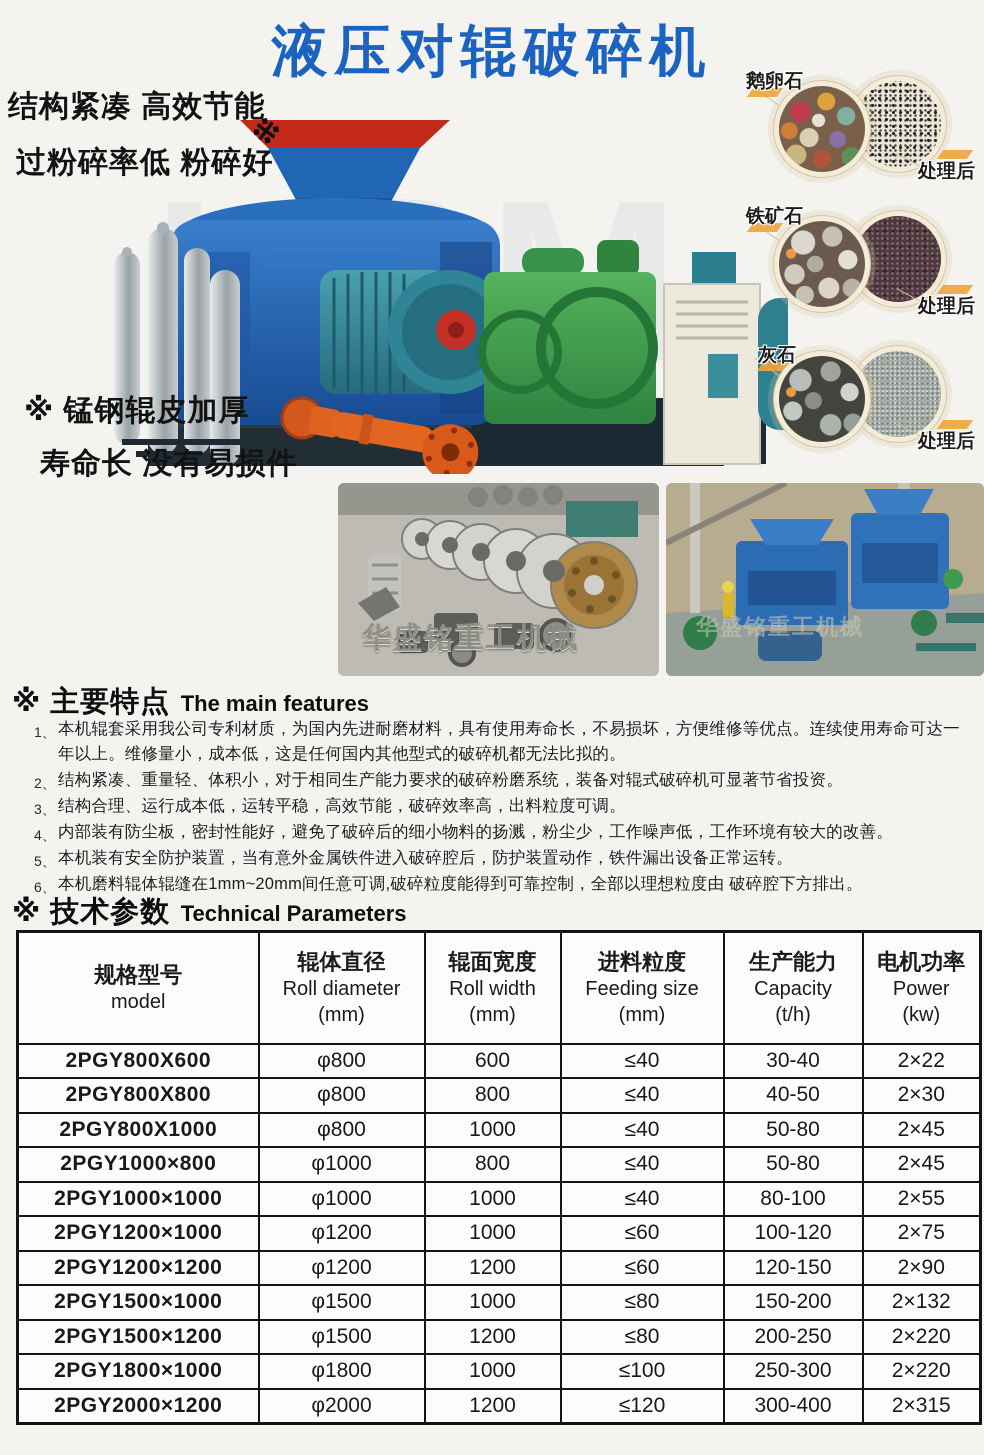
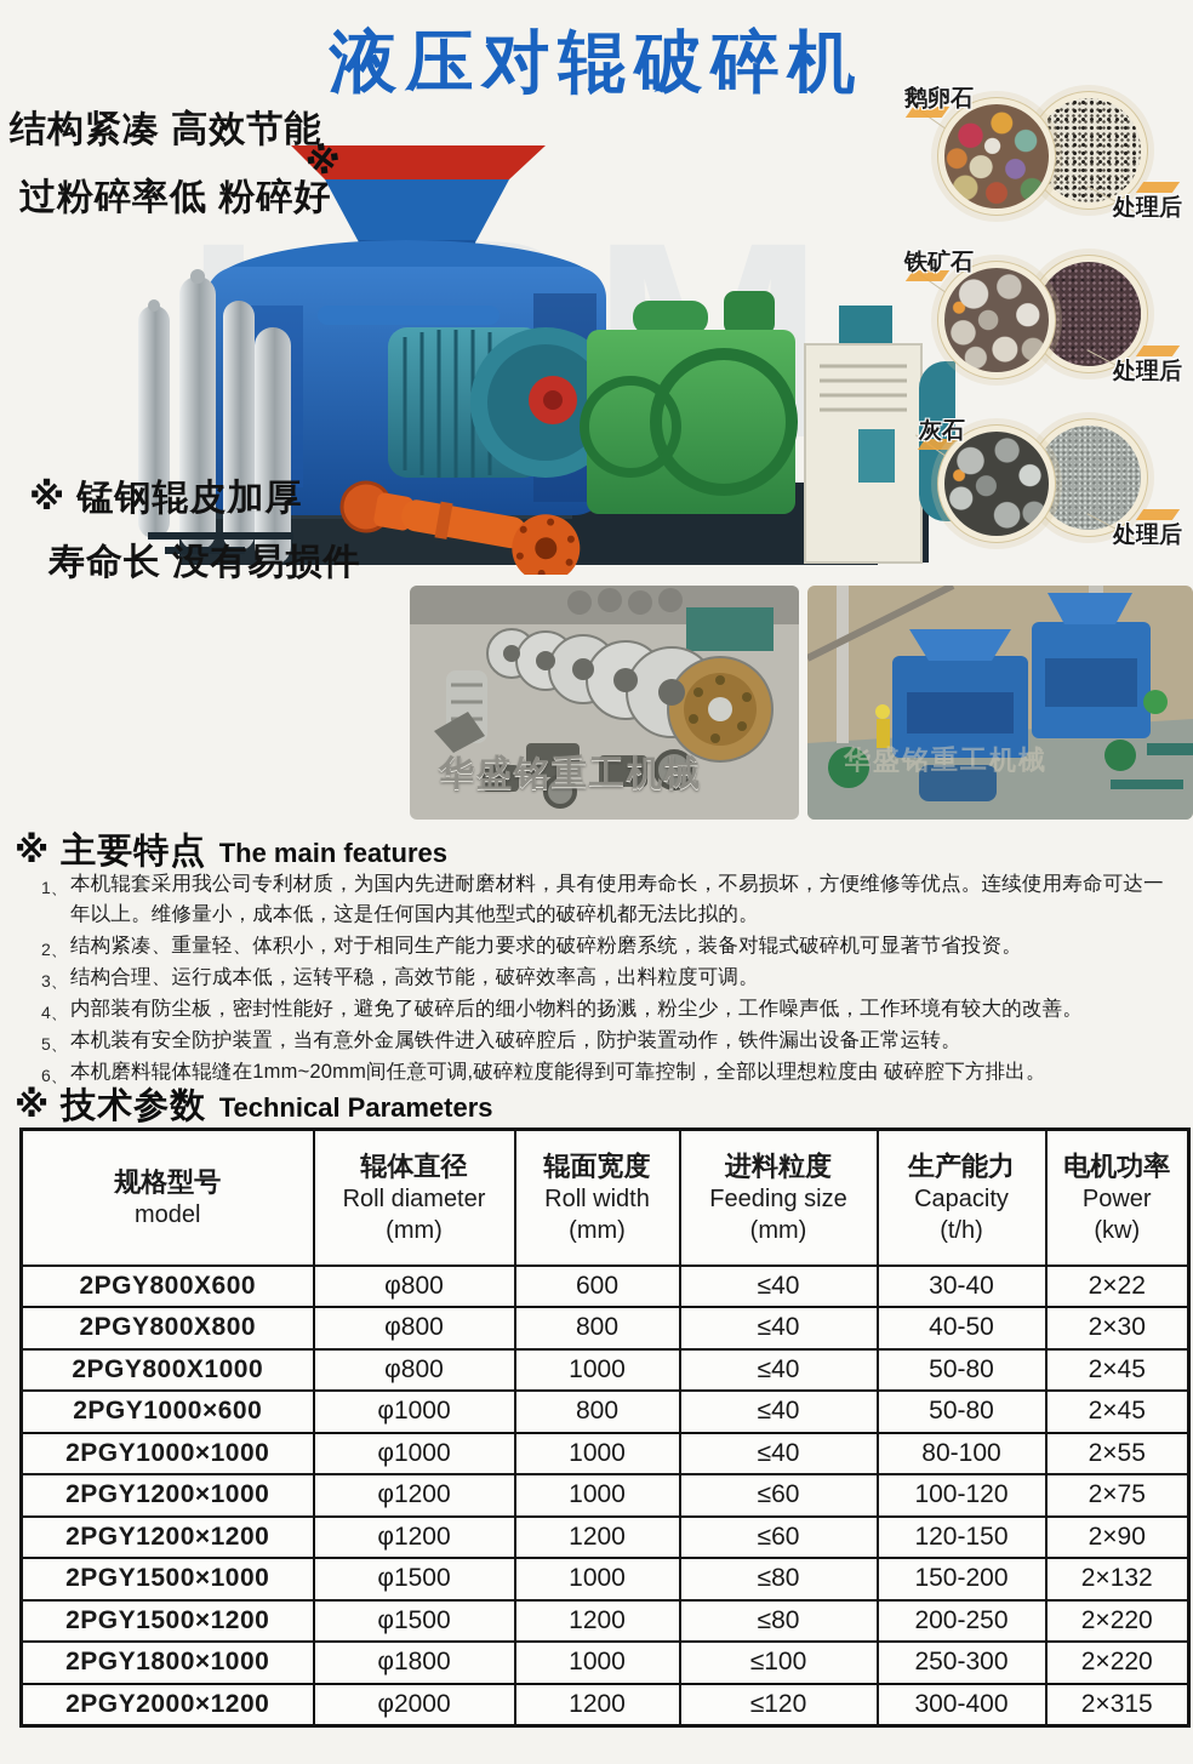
  液压对辊破碎机
  结构紧凑 高效节能
  过粉碎率低 粉碎好
  鹅卵石
  处理后
  铁矿石
  处理后
  灰石
  处理后
  ※ 锰钢辊皮加厚
  寿命长 没有易损件
  华盛铭重工机械
  华盛铭重工机械
  ※ 主要特点 The main features
  1、
  本机辊套采用我公司专利材质，为国内先进耐磨材料，具有使用寿命长，不易损坏，方便维修等优点。连续使用寿命可达一年以上。维修量小，成本低，这是任何国内其他型式的破碎机都无法比拟的。
  2、
  结构紧凑、重量轻、体积小，对于相同生产能力要求的破碎粉磨系统，装备对辊式破碎机可显著节省投资。
  3、
  结构合理、运行成本低，运转平稳，高效节能，破碎效率高，出料粒度可调。
  4、
  内部装有防尘板，密封性能好，避免了破碎后的细小物料的扬溅，粉尘少，工作噪声低，工作环境有较大的改善。
  5、
  本机装有安全防护装置，当有意外金属铁件进入破碎腔后，防护装置动作，铁件漏出设备正常运转。
  6、
  本机磨料辊体辊缝在1mm~20mm间任意可调,破碎粒度能得到可靠控制，全部以理想粒度由 破碎腔下方排出。
  ※ 技术参数 Technical Parameters
  规格型号 model	辊体直径 Roll diameter (mm)	辊面宽度 Roll width (mm)	进料粒度 Feeding size (mm)	生产能力 Capacity (t/h)	电机功率 Power (kw)
  2PGY800X600	φ800	600	≤40	30-40	2×22
  2PGY800X800	φ800	800	≤40	40-50	2×30
  2PGY800X1000	φ800	1000	≤40	50-80	2×45
- 2PGY1000×800	φ1000	800	≤40	50-80	2×45
+ 2PGY1000×600	φ1000	800	≤40	50-80	2×45
  2PGY1000×1000	φ1000	1000	≤40	80-100	2×55
  2PGY1200×1000	φ1200	1000	≤60	100-120	2×75
  2PGY1200×1200	φ1200	1200	≤60	120-150	2×90
  2PGY1500×1000	φ1500	1000	≤80	150-200	2×132
  2PGY1500×1200	φ1500	1200	≤80	200-250	2×220
  2PGY1800×1000	φ1800	1000	≤100	250-300	2×220
  2PGY2000×1200	φ2000	1200	≤120	300-400	2×315
